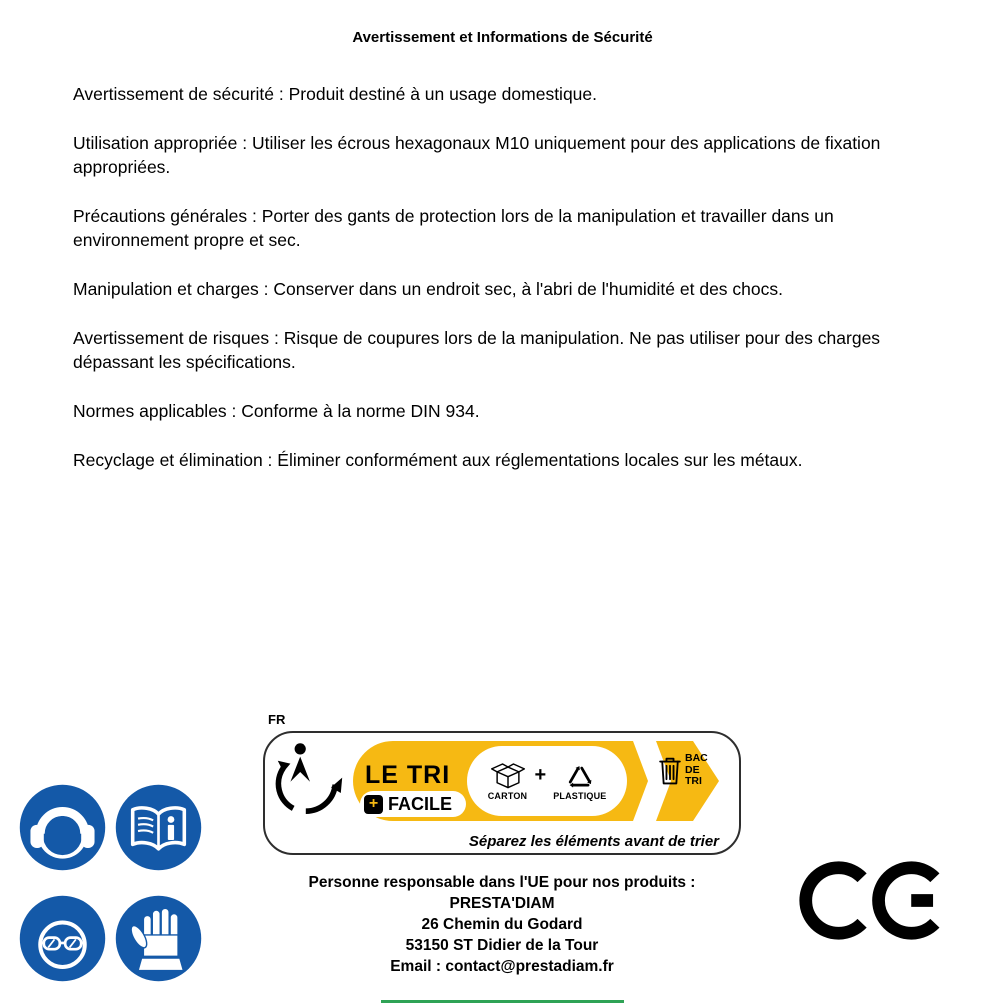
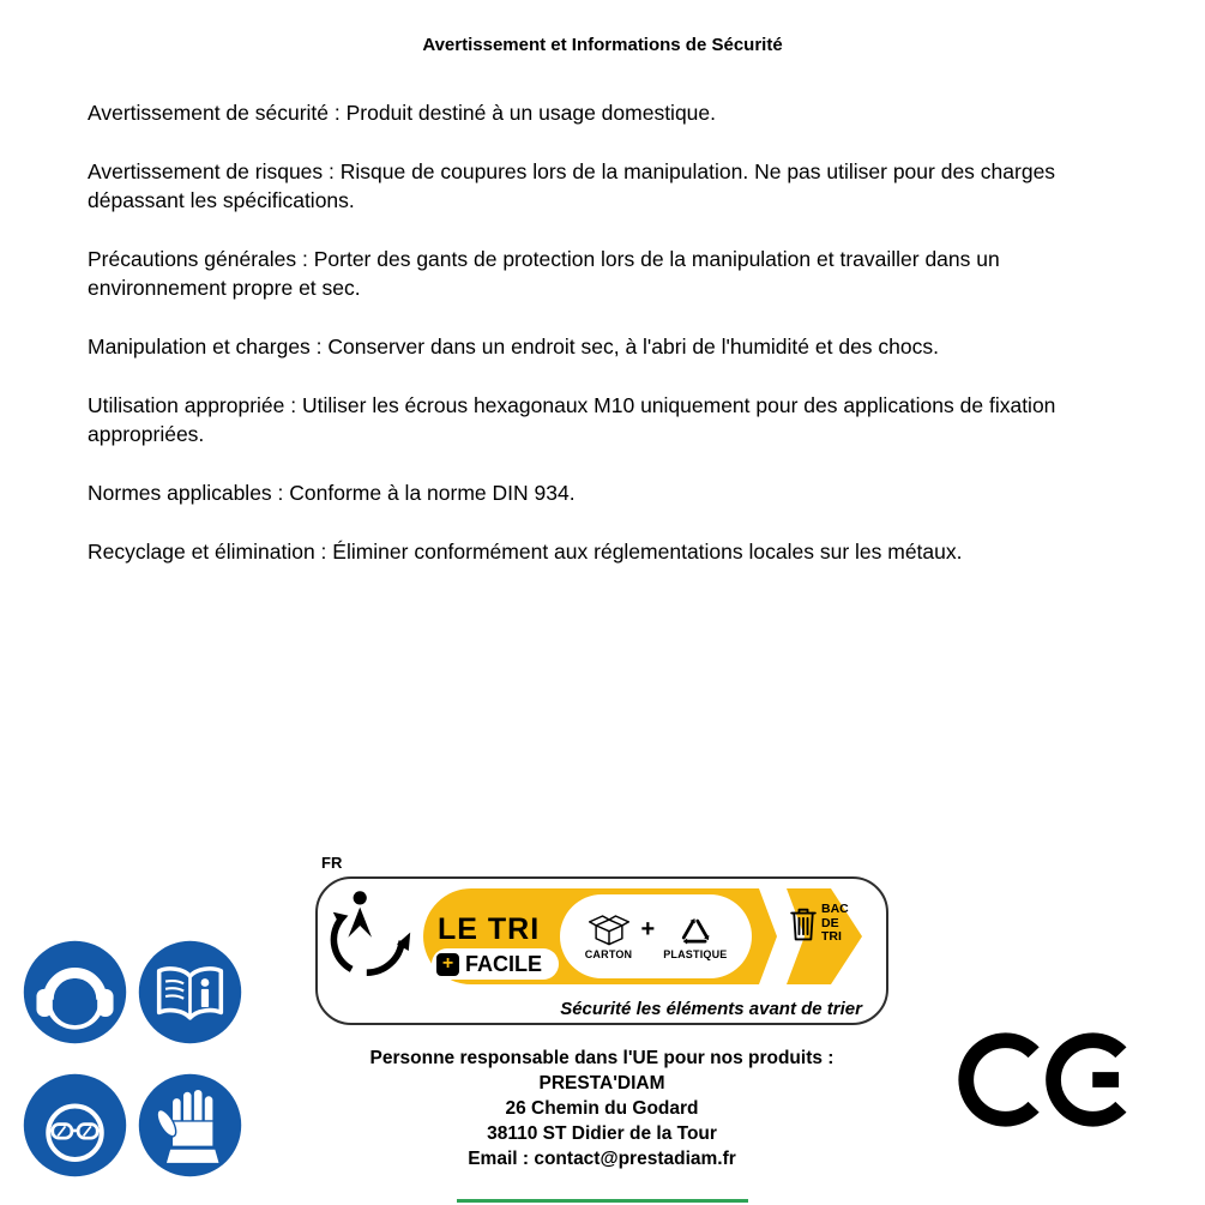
  Avertissement et Informations de Sécurité
  Avertissement de sécurité : Produit destiné à un usage domestique.
- Utilisation appropriée : Utiliser les écrous hexagonaux M10 uniquement pour des applications de fixation appropriées.
+ Avertissement de risques : Risque de coupures lors de la manipulation. Ne pas utiliser pour des charges dépassant les spécifications.
  Précautions générales : Porter des gants de protection lors de la manipulation et travailler dans un environnement propre et sec.
  Manipulation et charges : Conserver dans un endroit sec, à l'abri de l'humidité et des chocs.
- Avertissement de risques : Risque de coupures lors de la manipulation. Ne pas utiliser pour des charges dépassant les spécifications.
+ Utilisation appropriée : Utiliser les écrous hexagonaux M10 uniquement pour des applications de fixation appropriées.
  Normes applicables : Conforme à la norme DIN 934.
  Recyclage et élimination : Éliminer conformément aux réglementations locales sur les métaux.
  FR
  LE TRI
  +
  FACILE
  CARTON
  +
  PLASTIQUE
  BAC
  DE
  TRI
- Séparez les éléments avant de trier
+ Sécurité les éléments avant de trier
  Personne responsable dans l'UE pour nos produits :
  PRESTA'DIAM
  26 Chemin du Godard
- 53150 ST Didier de la Tour
+ 38110 ST Didier de la Tour
  Email : contact@prestadiam.fr
